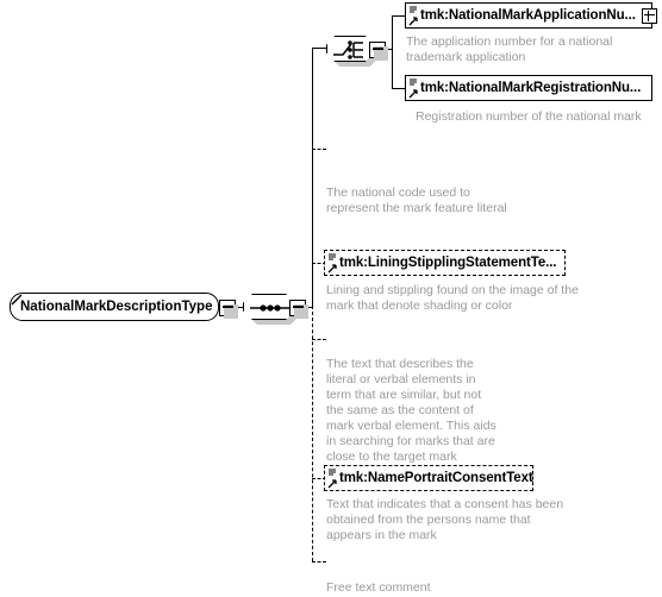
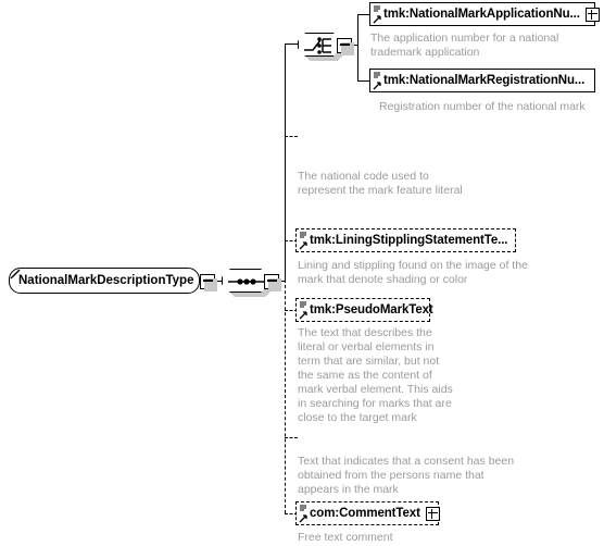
  NationalMarkDescriptionType
  tmk:NationalMarkApplicationNu...
  The application number for a national
  trademark application
  tmk:NationalMarkRegistrationNu...
  Registration number of the national mark
  The national code used to
  represent the mark feature literal
  tmk:LiningStipplingStatementTe...
  Lining and stippling found on the image of the
  mark that denote shading or color
+ tmk:PseudoMarkText
  The text that describes the
  literal or verbal elements in
  term that are similar, but not
  the same as the content of
  mark verbal element. This aids
  in searching for marks that are
  close to the target mark
- tmk:NamePortraitConsentText
  Text that indicates that a consent has been
  obtained from the persons name that
  appears in the mark
+ com:CommentText
  Free text comment
